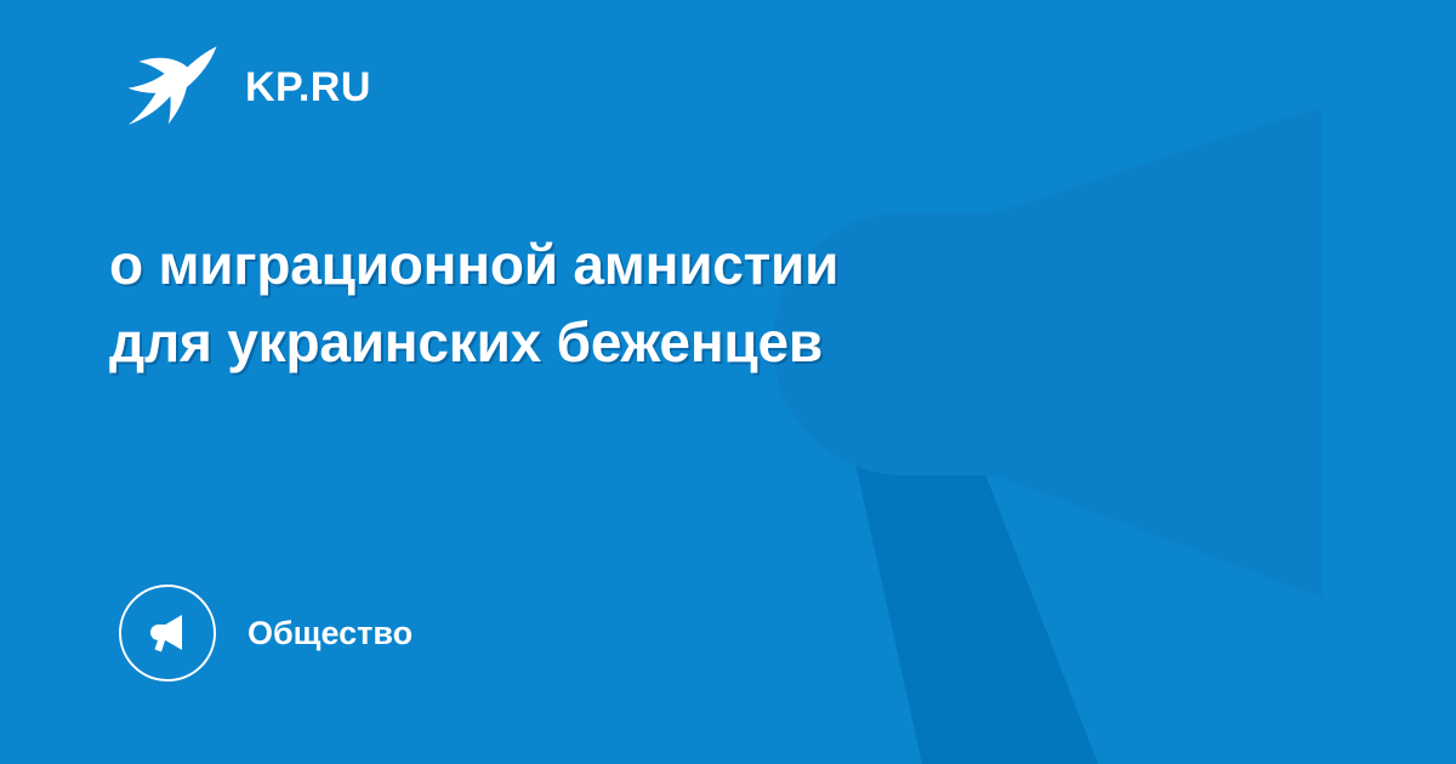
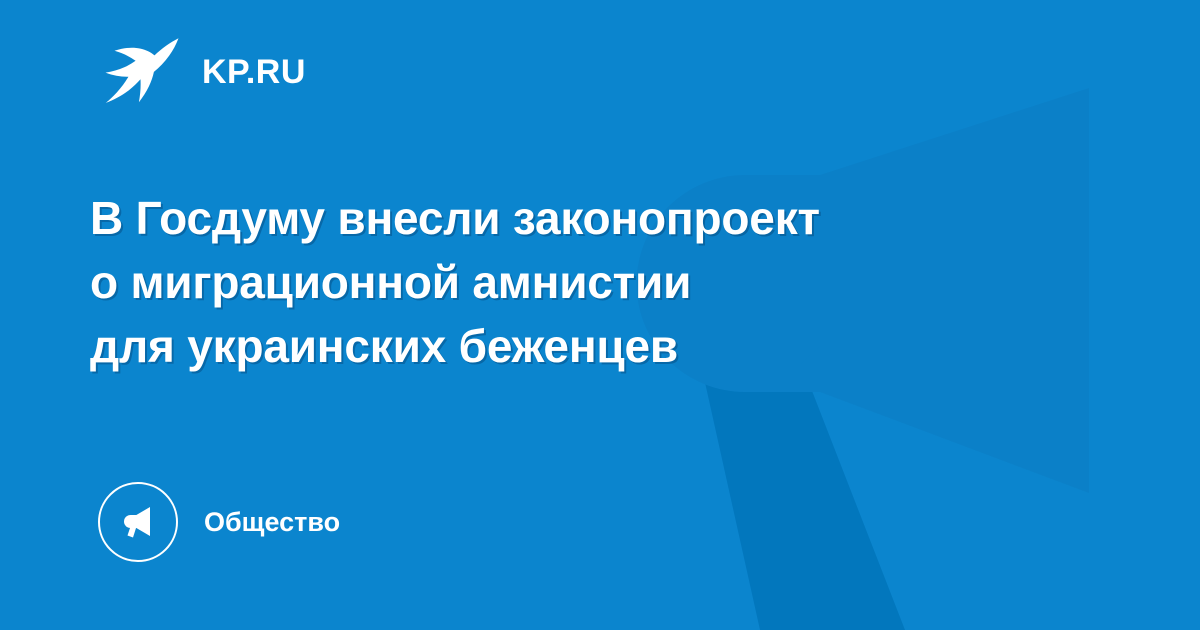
  KP.RU
+ В Госдуму внесли законопроект
  о миграционной амнистии
  для украинских беженцев
  Общество
